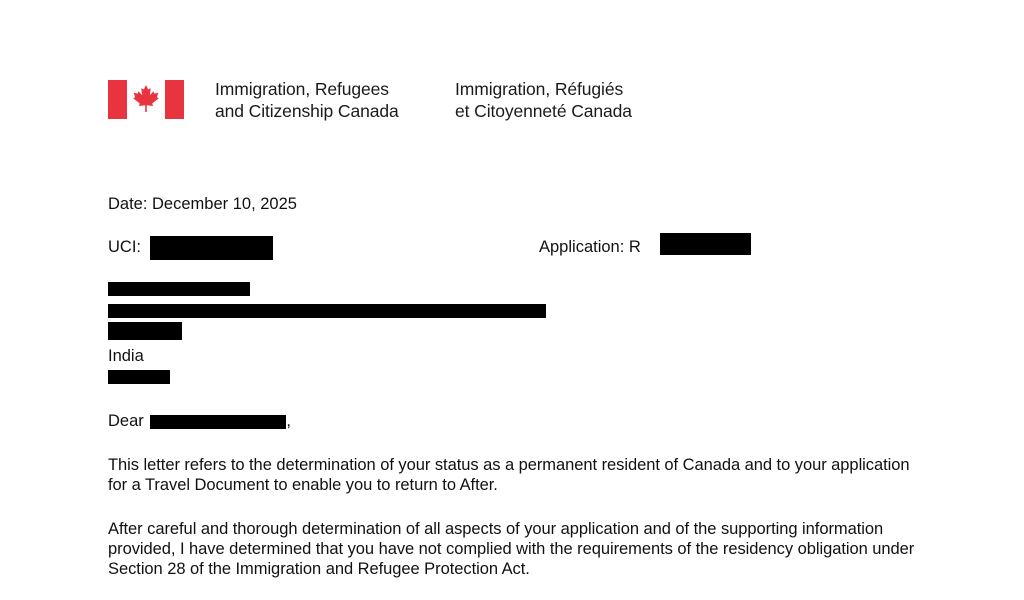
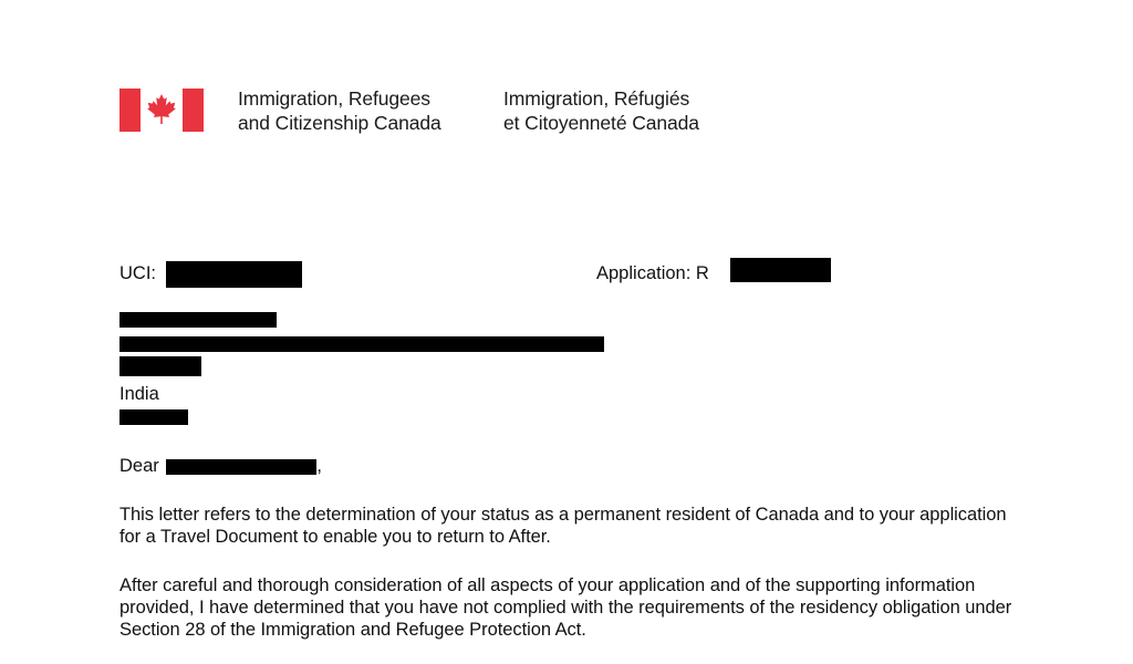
  Immigration, Refugees
  and Citizenship Canada
  Immigration, Réfugiés
  et Citoyenneté Canada
- Date: December 10, 2025
  UCI:
  Application: R
  India
  Dear ,
  This letter refers to the determination of your status as a permanent resident of Canada and to your application for a Travel Document to enable you to return to After.
- After careful and thorough determination of all aspects of your application and of the supporting information provided, I have determined that you have not complied with the requirements of the residency obligation under Section 28 of the Immigration and Refugee Protection Act.
+ After careful and thorough consideration of all aspects of your application and of the supporting information provided, I have determined that you have not complied with the requirements of the residency obligation under Section 28 of the Immigration and Refugee Protection Act.
